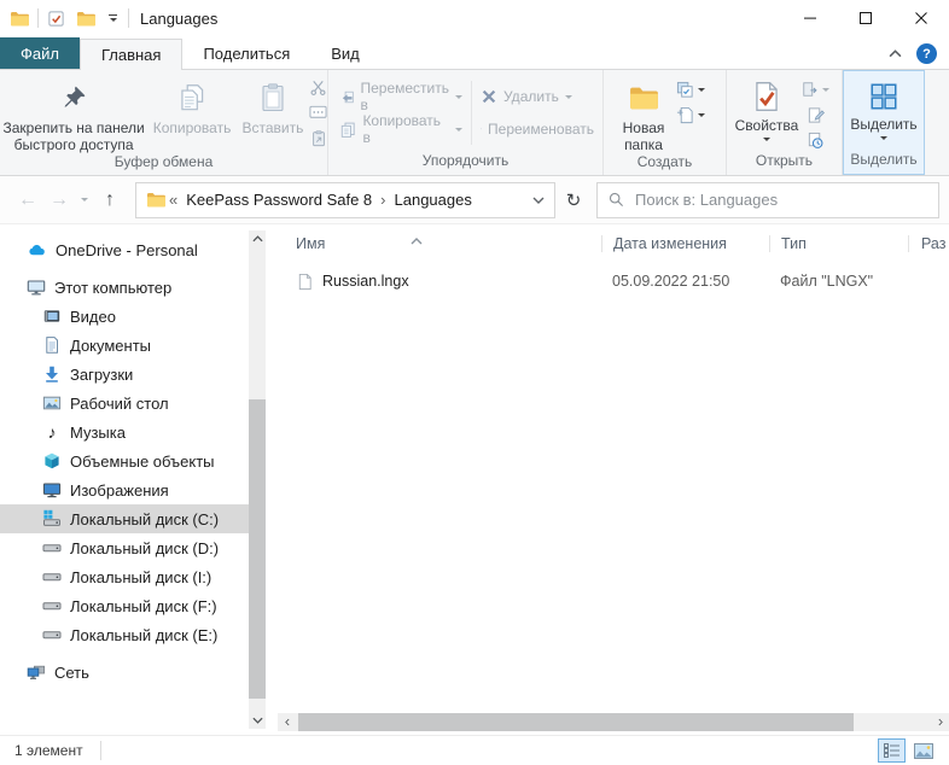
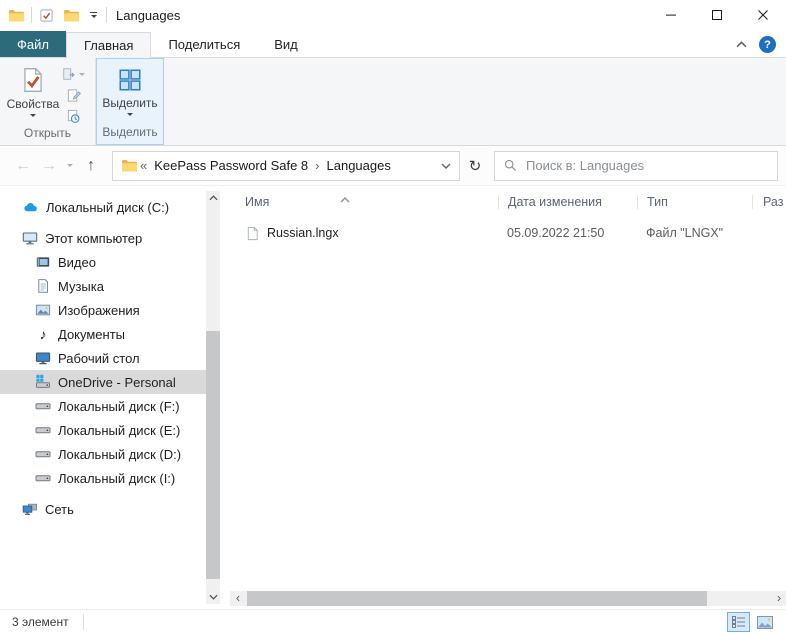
  Languages
  Файл
  Главная
  Поделиться
  Вид
  ?
- Закрепить на панели быстрого доступа
- Копировать
- Вставить
- Буфер обмена
- Переместить в
- Копировать в
- Удалить
- Переименовать
- Упорядочить
- Новая папка
- Создать
  Свойства
  Открыть
  Выделить
  Выделить
  ←
  →
  ↑
  «
  KeePass Password Safe 8
  ›
  Languages
  ↻
  Поиск в: Languages
- OneDrive - Personal
+ Локальный диск (C:)
  Этот компьютер
  Видео
- Документы
+ Музыка
- Загрузки
- Рабочий стол
+ Изображения
  ♪
- Музыка
+ Документы
- Объемные объекты
- Изображения
+ Рабочий стол
- Локальный диск (C:)
+ OneDrive - Personal
- Локальный диск (D:)
+ Локальный диск (F:)
- Локальный диск (I:)
+ Локальный диск (E:)
- Локальный диск (F:)
+ Локальный диск (D:)
- Локальный диск (E:)
+ Локальный диск (I:)
  Сеть
  Имя
  Дата изменения
  Тип
  Раз
  Russian.lngx
  05.09.2022 21:50
  Файл "LNGX"
- 1 элемент
+ 3 элемент
